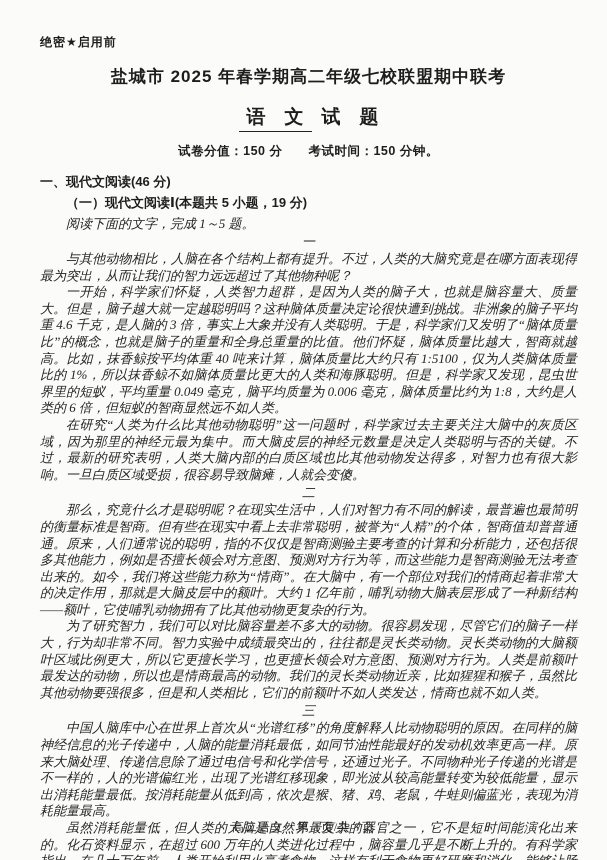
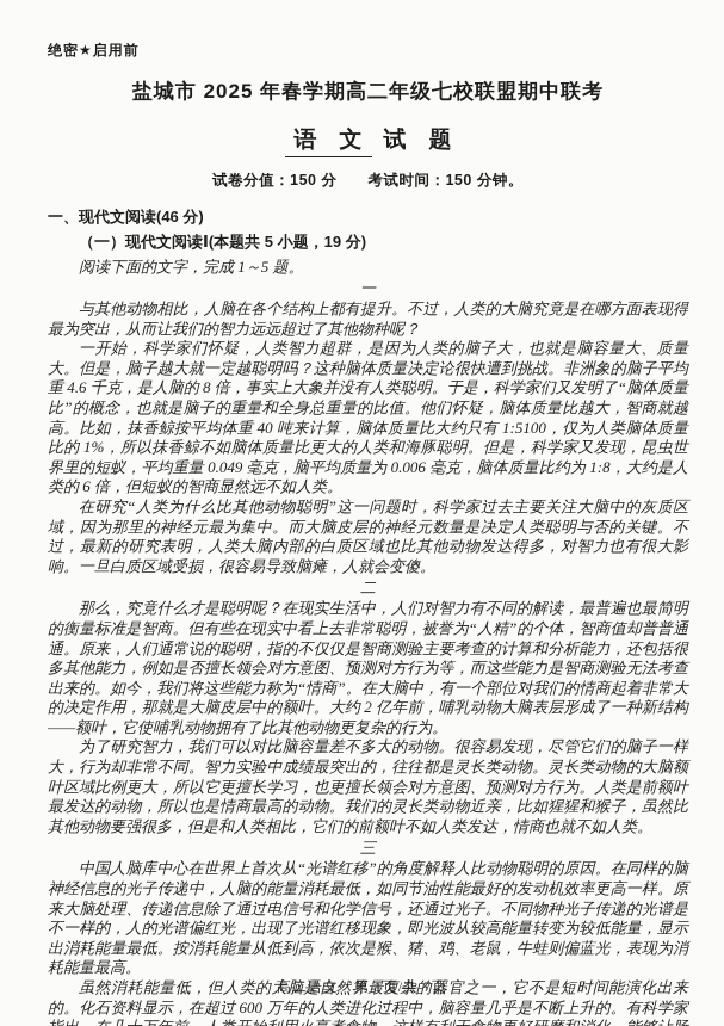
  绝密★启用前
  盐城市 2025 年春学期高二年级七校联盟期中联考
  语 文 试 题
  试卷分值：150 分 考试时间：150 分钟。
  一、现代文阅读(46 分)
  （一）现代文阅读Ⅰ(本题共 5 小题，19 分)
  阅读下面的文字，完成 1～5 题。
  一
  与其他动物相比，人脑在各个结构上都有提升。不过，人类的大脑究竟是在哪方面表现得最为突出，从而让我们的智力远远超过了其他物种呢？
- 一开始，科学家们怀疑，人类智力超群，是因为人类的脑子大，也就是脑容量大、质量大。但是，脑子越大就一定越聪明吗？这种脑体质量决定论很快遭到挑战。非洲象的脑子平均重 4.6 千克，是人脑的 3 倍，事实上大象并没有人类聪明。于是，科学家们又发明了“脑体质量比”的概念，也就是脑子的重量和全身总重量的比值。他们怀疑，脑体质量比越大，智商就越高。比如，抹香鲸按平均体重 40 吨来计算，脑体质量比大约只有 1:5100，仅为人类脑体质量比的 1%，所以抹香鲸不如脑体质量比更大的人类和海豚聪明。但是，科学家又发现，昆虫世界里的短蚁，平均重量 0.049 毫克，脑平均质量为 0.006 毫克，脑体质量比约为 1:8，大约是人类的 6 倍，但短蚁的智商显然远不如人类。
+ 一开始，科学家们怀疑，人类智力超群，是因为人类的脑子大，也就是脑容量大、质量大。但是，脑子越大就一定越聪明吗？这种脑体质量决定论很快遭到挑战。非洲象的脑子平均重 4.6 千克，是人脑的 8 倍，事实上大象并没有人类聪明。于是，科学家们又发明了“脑体质量比”的概念，也就是脑子的重量和全身总重量的比值。他们怀疑，脑体质量比越大，智商就越高。比如，抹香鲸按平均体重 40 吨来计算，脑体质量比大约只有 1:5100，仅为人类脑体质量比的 1%，所以抹香鲸不如脑体质量比更大的人类和海豚聪明。但是，科学家又发现，昆虫世界里的短蚁，平均重量 0.049 毫克，脑平均质量为 0.006 毫克，脑体质量比约为 1:8，大约是人类的 6 倍，但短蚁的智商显然远不如人类。
  在研究“人类为什么比其他动物聪明”这一问题时，科学家过去主要关注大脑中的灰质区域，因为那里的神经元最为集中。而大脑皮层的神经元数量是决定人类聪明与否的关键。不过，最新的研究表明，人类大脑内部的白质区域也比其他动物发达得多，对智力也有很大影响。一旦白质区域受损，很容易导致脑瘫，人就会变傻。
  二
- 那么，究竟什么才是聪明呢？在现实生活中，人们对智力有不同的解读，最普遍也最简明的衡量标准是智商。但有些在现实中看上去非常聪明，被誉为“人精”的个体，智商值却普普通通。原来，人们通常说的聪明，指的不仅仅是智商测验主要考查的计算和分析能力，还包括很多其他能力，例如是否擅长领会对方意图、预测对方行为等，而这些能力是智商测验无法考查出来的。如今，我们将这些能力称为“情商”。在大脑中，有一个部位对我们的情商起着非常大的决定作用，那就是大脑皮层中的额叶。大约 1 亿年前，哺乳动物大脑表层形成了一种新结构——额叶，它使哺乳动物拥有了比其他动物更复杂的行为。
+ 那么，究竟什么才是聪明呢？在现实生活中，人们对智力有不同的解读，最普遍也最简明的衡量标准是智商。但有些在现实中看上去非常聪明，被誉为“人精”的个体，智商值却普普通通。原来，人们通常说的聪明，指的不仅仅是智商测验主要考查的计算和分析能力，还包括很多其他能力，例如是否擅长领会对方意图、预测对方行为等，而这些能力是智商测验无法考查出来的。如今，我们将这些能力称为“情商”。在大脑中，有一个部位对我们的情商起着非常大的决定作用，那就是大脑皮层中的额叶。大约 2 亿年前，哺乳动物大脑表层形成了一种新结构——额叶，它使哺乳动物拥有了比其他动物更复杂的行为。
  为了研究智力，我们可以对比脑容量差不多大的动物。很容易发现，尽管它们的脑子一样大，行为却非常不同。智力实验中成绩最突出的，往往都是灵长类动物。灵长类动物的大脑额叶区域比例更大，所以它更擅长学习，也更擅长领会对方意图、预测对方行为。人类是前额叶最发达的动物，所以也是情商最高的动物。我们的灵长类动物近亲，比如猩猩和猴子，虽然比其他动物要强很多，但是和人类相比，它们的前额叶不如人类发达，情商也就不如人类。
  三
  中国人脑库中心在世界上首次从“光谱红移”的角度解释人比动物聪明的原因。在同样的脑神经信息的光子传递中，人脑的能量消耗最低，如同节油性能最好的发动机效率更高一样。原来大脑处理、传递信息除了通过电信号和化学信号，还通过光子。不同物种光子传递的光谱是不一样的，人的光谱偏红光，出现了光谱红移现象，即光波从较高能量转变为较低能量，显示出消耗能量最低。按消耗能量从低到高，依次是猴、猪、鸡、老鼠，牛蛙则偏蓝光，表现为消耗能量最高。
  高二语文 第 1页/共 7页
